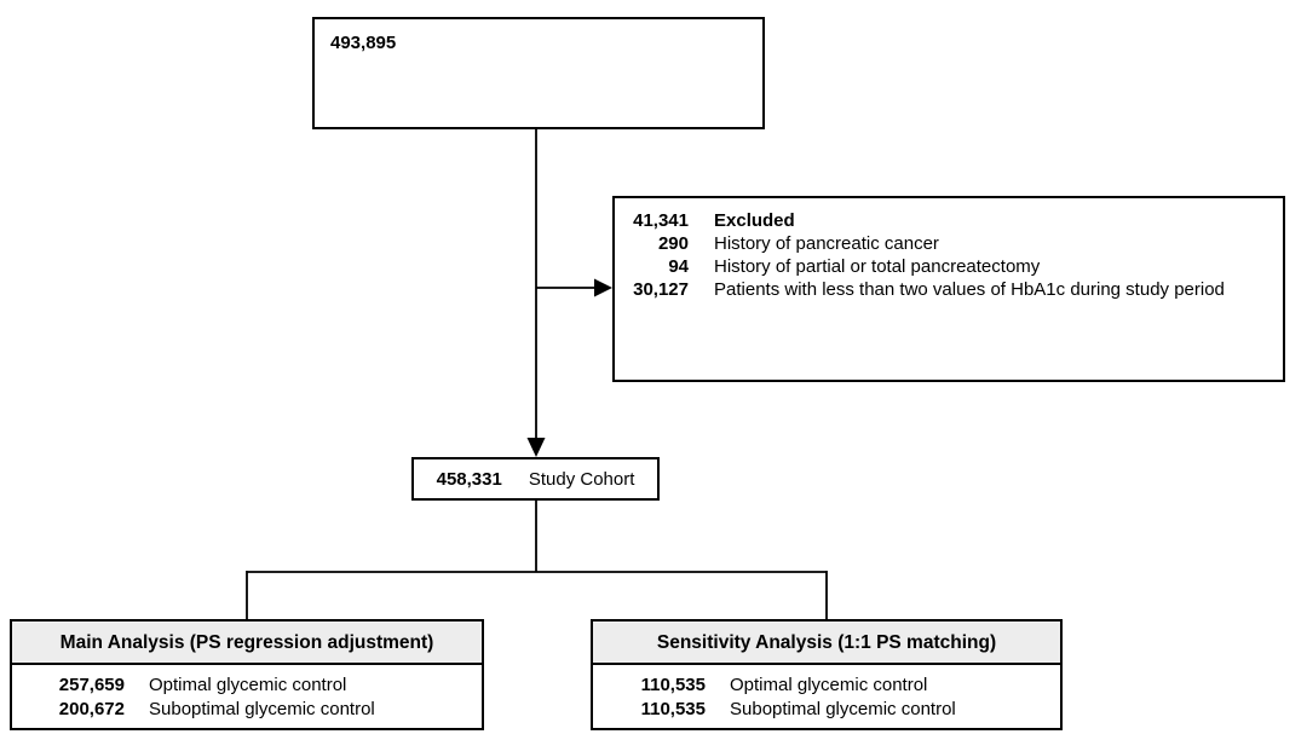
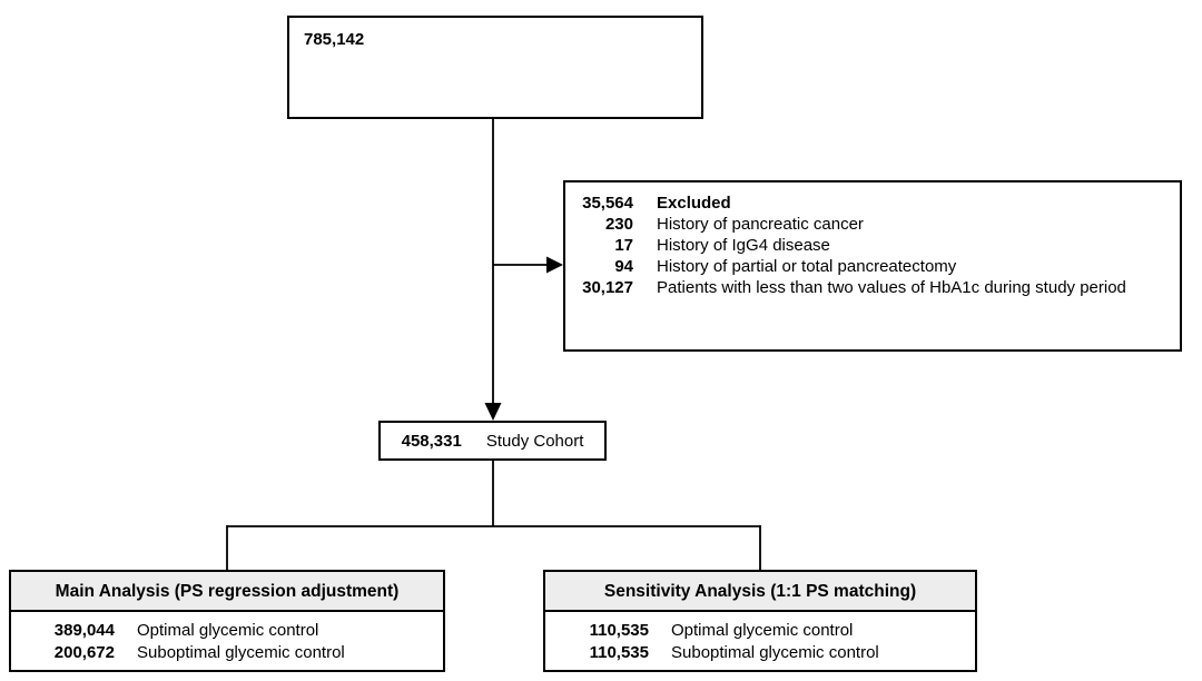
- 493,895
+ 785,142
- 41,341
+ 35,564
  Excluded
- 290
+ 230
  History of pancreatic cancer
+ 17
+ History of IgG4 disease
  94
  History of partial or total pancreatectomy
  30,127
  Patients with less than two values of HbA1c during study period
  458,331
  Study Cohort
  Main Analysis (PS regression adjustment)
- 257,659
+ 389,044
  Optimal glycemic control
  200,672
  Suboptimal glycemic control
  Sensitivity Analysis (1:1 PS matching)
  110,535
  Optimal glycemic control
  110,535
  Suboptimal glycemic control
